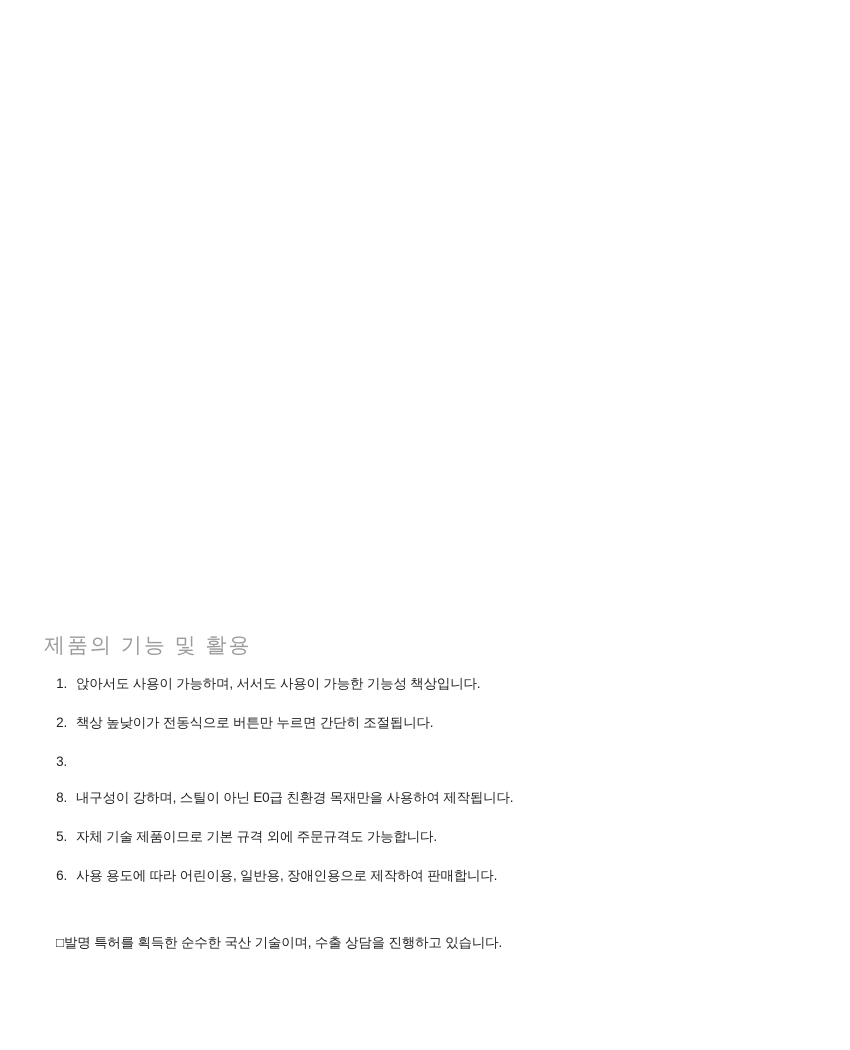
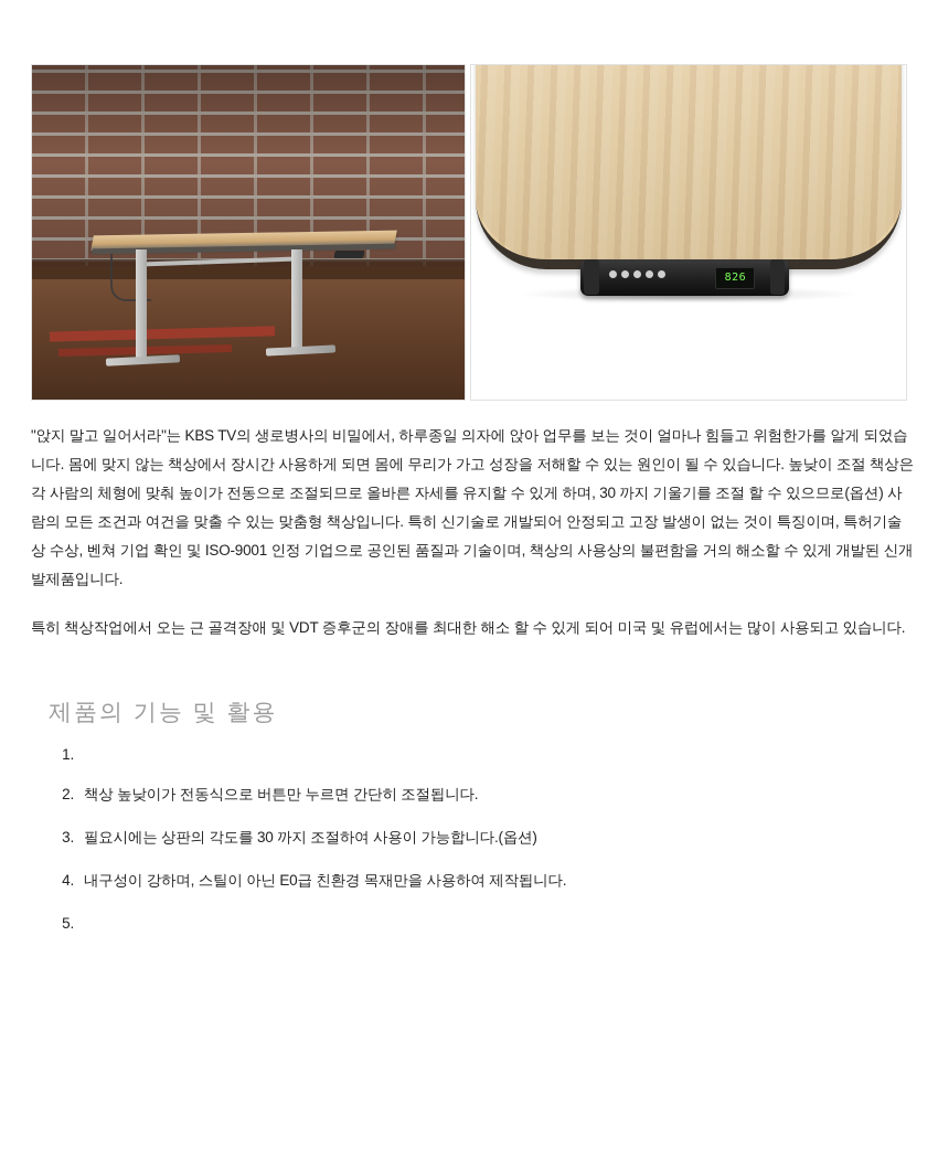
+ 826
+ "앉지 말고 일어서라"는 KBS TV의 생로병사의 비밀에서, 하루종일 의자에 앉아 업무를 보는 것이 얼마나 힘들고 위험한가를 알게 되었습니다. 몸에 맞지 않는 책상에서 장시간 사용하게 되면 몸에 무리가 가고 성장을 저해할 수 있는 원인이 될 수 있습니다. 높낮이 조절 책상은 각 사람의 체형에 맞춰 높이가 전동으로 조절되므로 올바른 자세를 유지할 수 있게 하며, 30 까지 기울기를 조절 할 수 있으므로(옵션) 사람의 모든 조건과 여건을 맞출 수 있는 맞춤형 책상입니다. 특히 신기술로 개발되어 안정되고 고장 발생이 없는 것이 특징이며, 특허기술상 수상, 벤쳐 기업 확인 및 ISO-9001 인정 기업으로 공인된 품질과 기술이며, 책상의 사용상의 불편함을 거의 해소할 수 있게 개발된 신개발제품입니다.
+ 특히 책상작업에서 오는 근 골격장애 및 VDT 증후군의 장애를 최대한 해소 할 수 있게 되어 미국 및 유럽에서는 많이 사용되고 있습니다.
  제품의 기능 및 활용
  1.
- 앉아서도 사용이 가능하며, 서서도 사용이 가능한 기능성 책상입니다.
  2.
  책상 높낮이가 전동식으로 버튼만 누르면 간단히 조절됩니다.
  3.
+ 필요시에는 상판의 각도를 30 까지 조절하여 사용이 가능합니다.(옵션)
- 8.
+ 4.
  내구성이 강하며, 스틸이 아닌 E0급 친환경 목재만을 사용하여 제작됩니다.
  5.
- 자체 기술 제품이므로 기본 규격 외에 주문규격도 가능합니다.
- 6.
- 사용 용도에 따라 어린이용, 일반용, 장애인용으로 제작하여 판매합니다.
- □발명 특허를 획득한 순수한 국산 기술이며, 수출 상담을 진행하고 있습니다.
